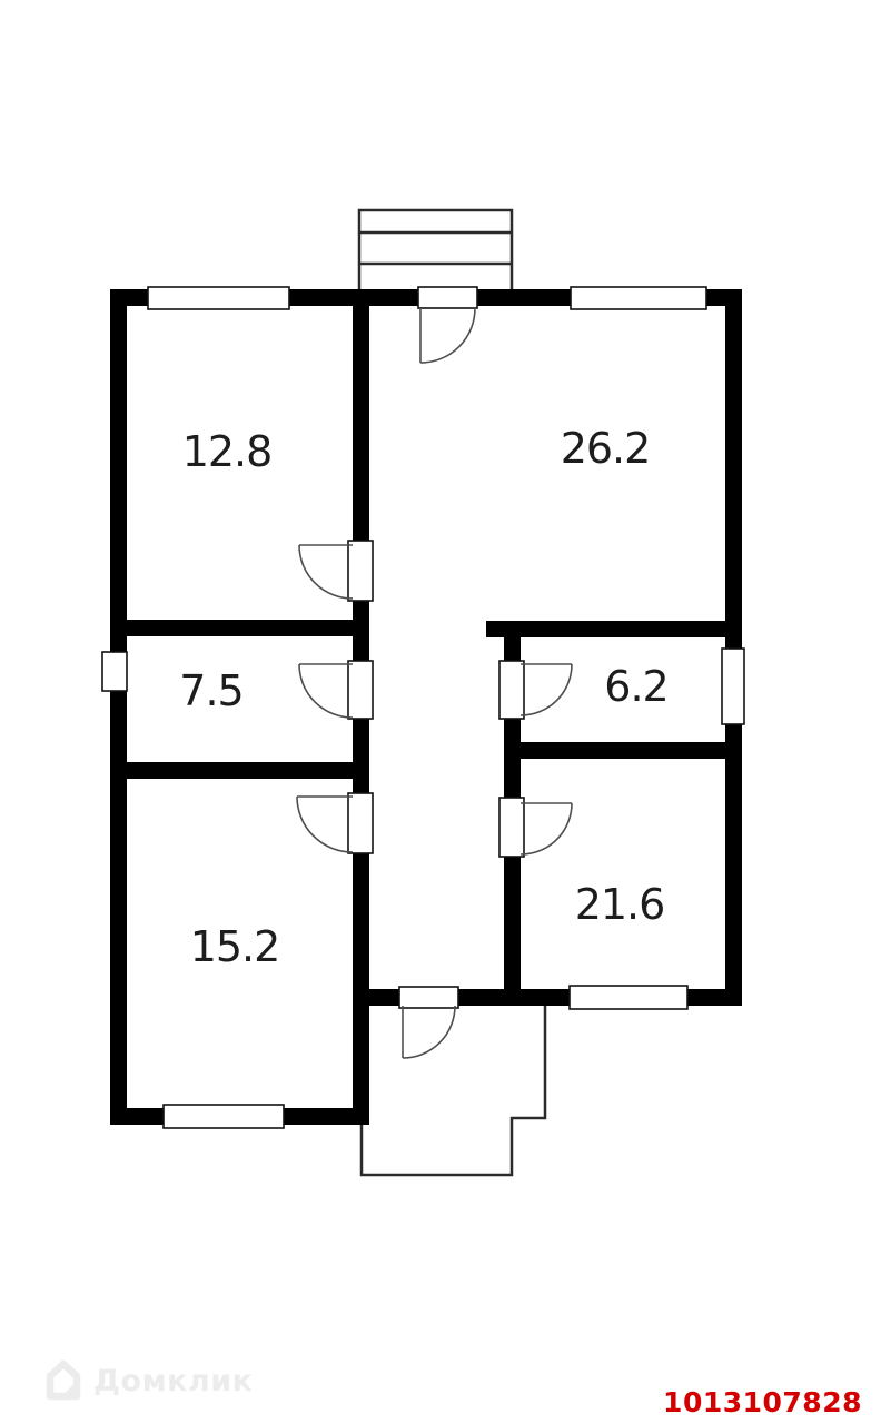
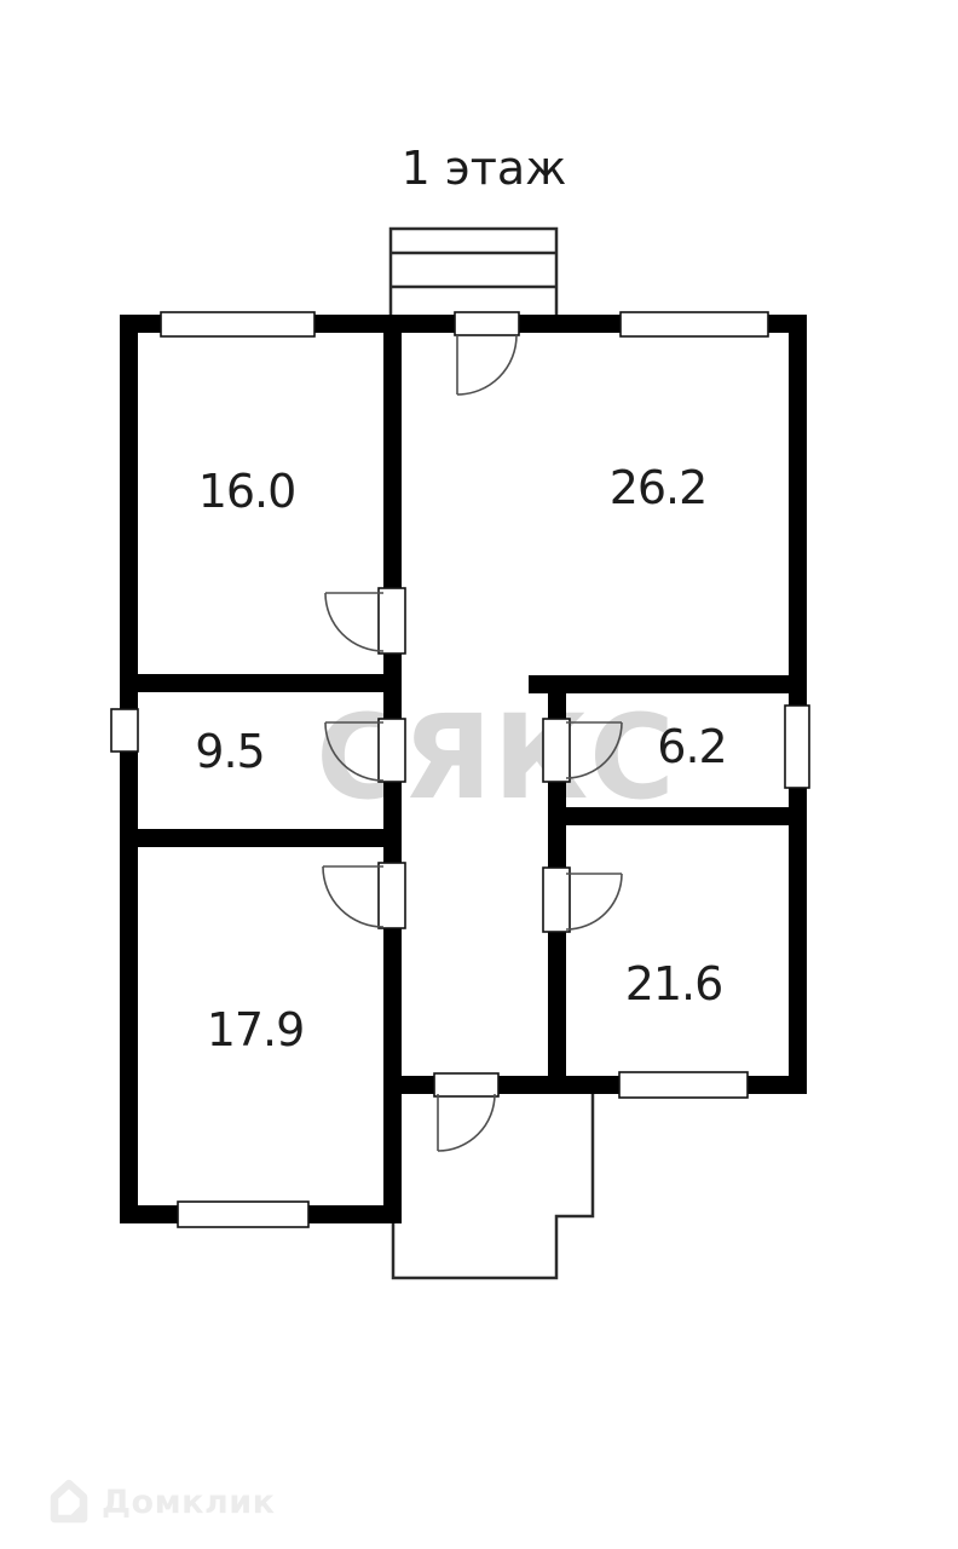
+ СЯКС
+ 1 этаж
- 12.8
+ 16.0
  26.2
- 7.5
+ 9.5
  6.2
- 15.2
+ 17.9
  21.6
- 1013107828
